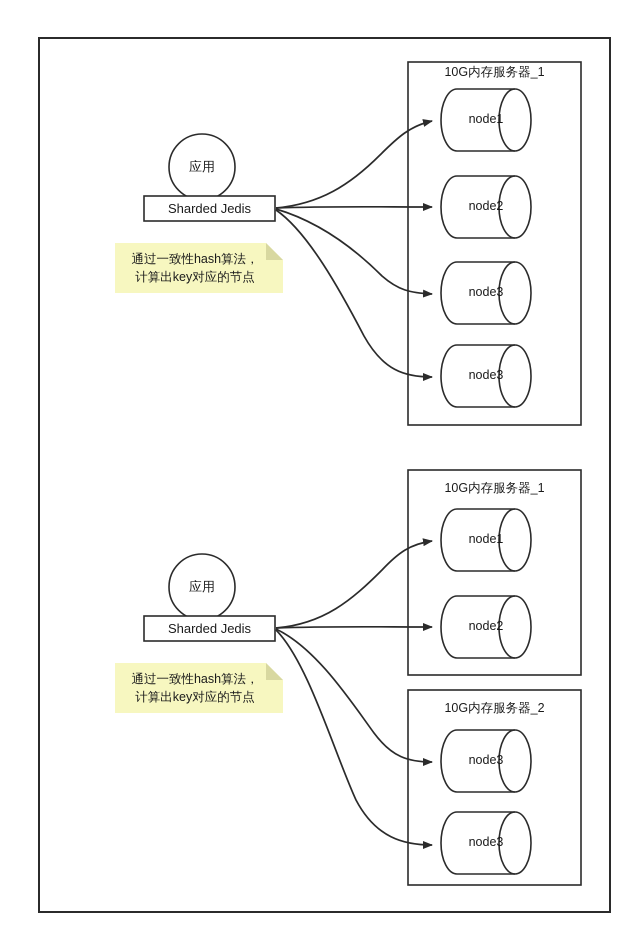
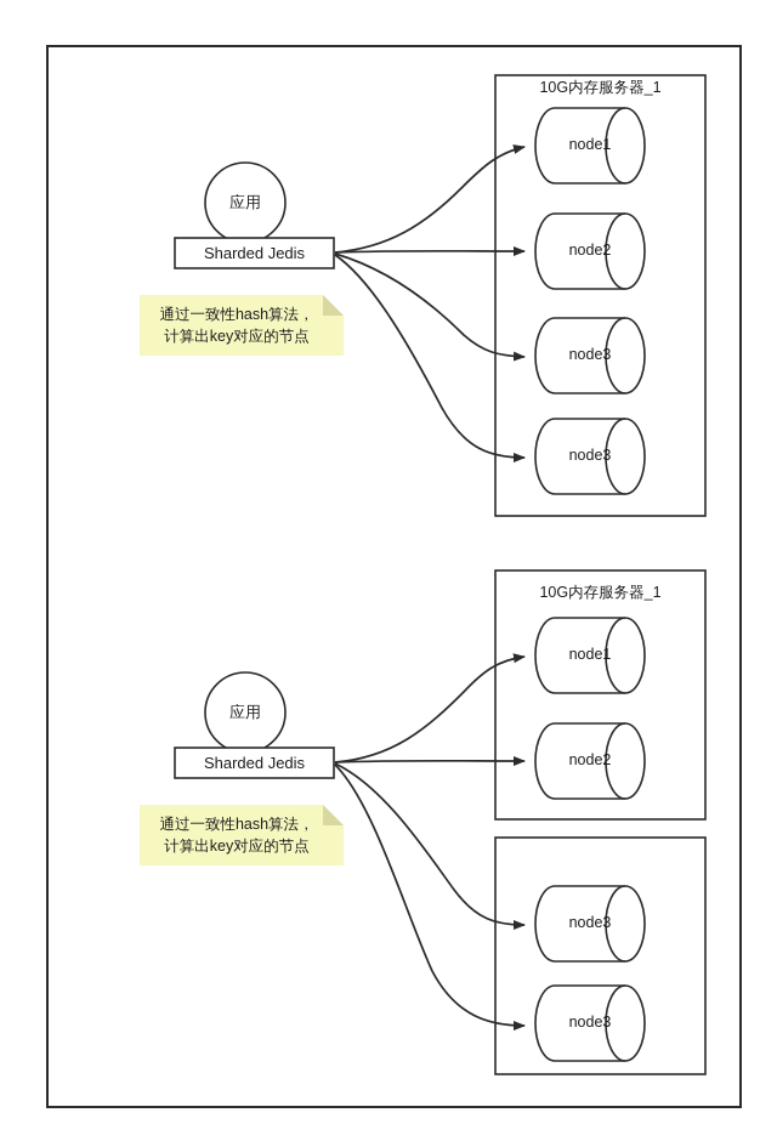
  应用
  Sharded Jedis
  10G内存服务器_1
  node1
  node2
  node3
  node3
  通过一致性hash算法，
  计算出key对应的节点
  应用
  Sharded Jedis
  10G内存服务器_1
- 10G内存服务器_2
  node1
  node2
  node3
  node3
  通过一致性hash算法，
  计算出key对应的节点
